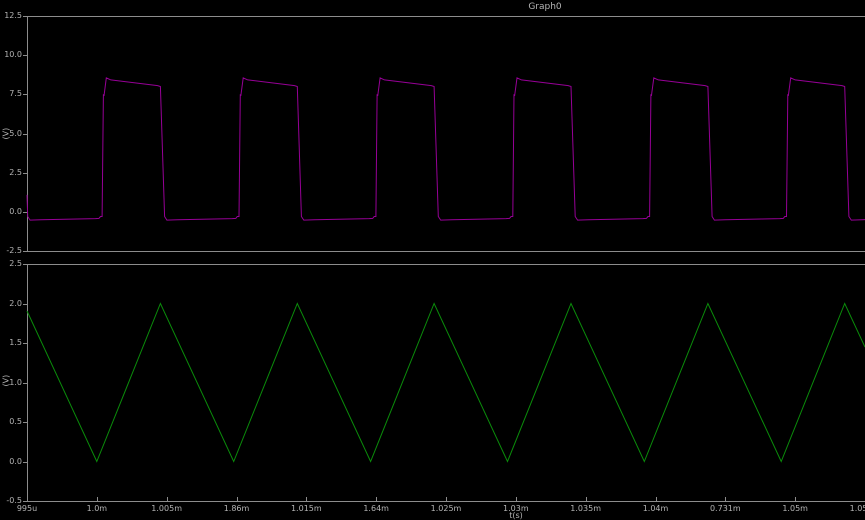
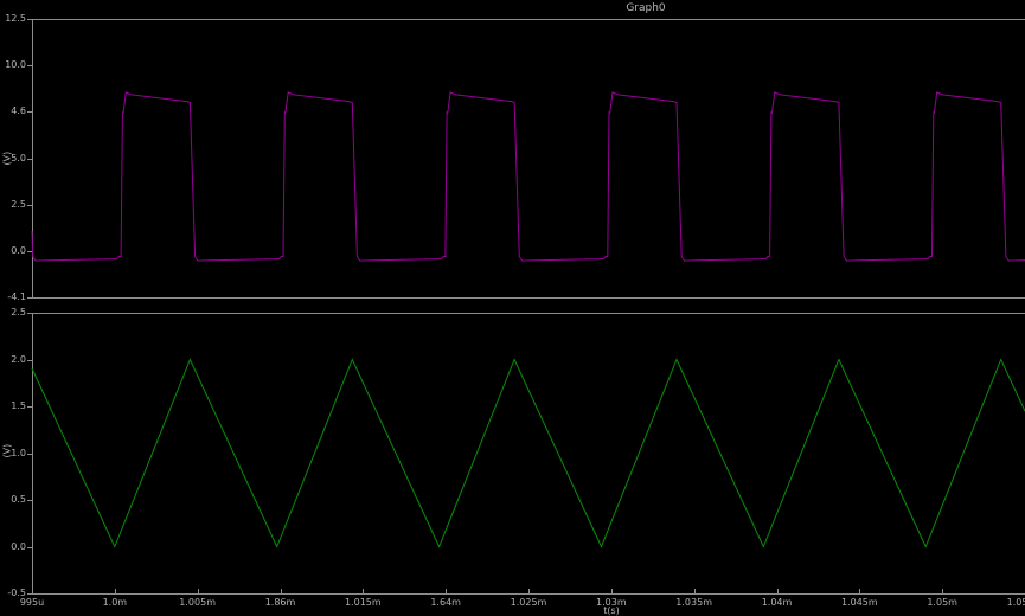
  Graph0
  t(s)
  12.5
  10.0
- 7.5
+ 4.6
  5.0
  2.5
  0.0
- -2.5
+ -4.1
  2.5
  2.0
  1.5
  1.0
  0.5
  0.0
  -0.5
  995u
  1.0m
  1.005m
  1.86m
  1.015m
  1.64m
  1.025m
  1.03m
  1.035m
  1.04m
- 0.731m
+ 1.045m
  1.05m
